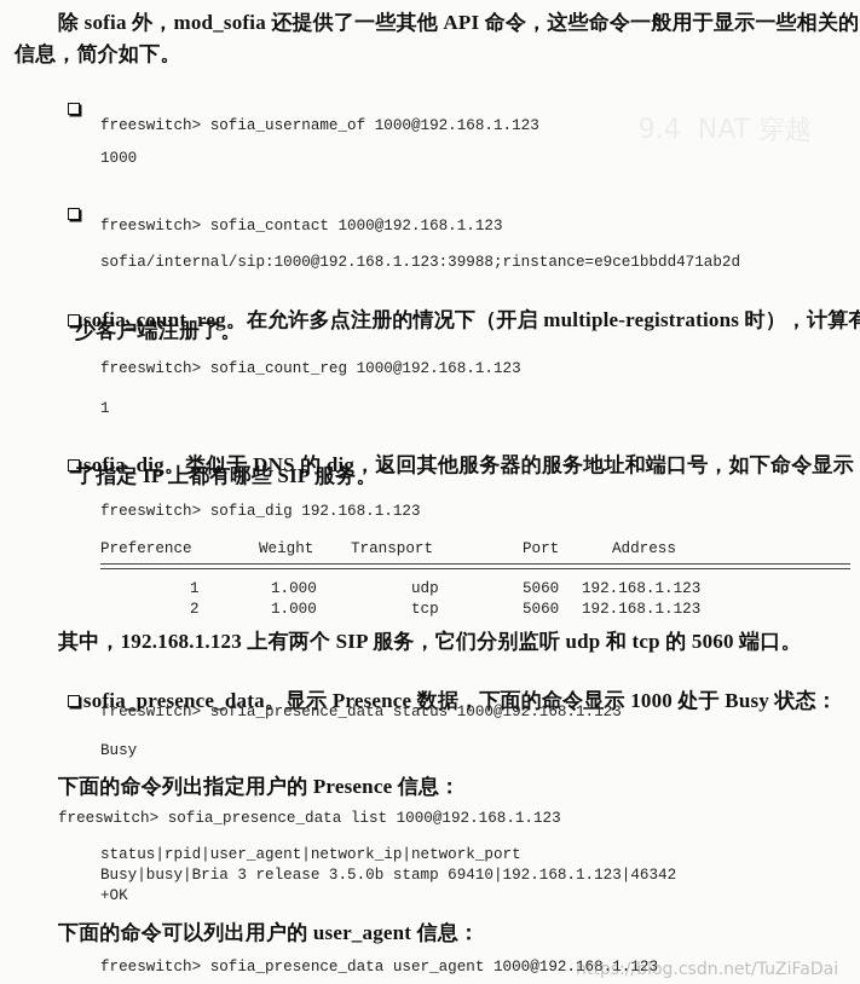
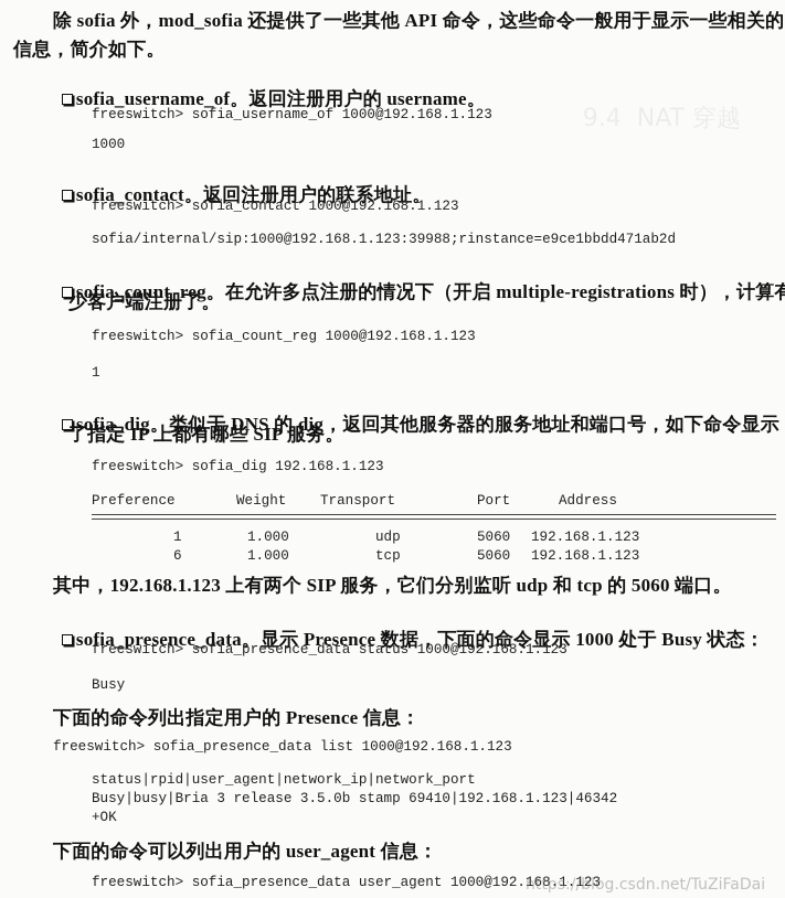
  除 sofia 外，mod_sofia 还提供了一些其他 API 命令，这些命令一般用于显示一些相关的
  信息，简介如下。
+ sofia_username_of。返回注册用户的 username。
  freeswitch> sofia_username_of 1000@192.168.1.123
  1000
+ sofia_contact。返回注册用户的联系地址。
  freeswitch> sofia_contact 1000@192.168.1.123
  sofia/internal/sip:1000@192.168.1.123:39988;rinstance=e9ce1bbdd471ab2d
  sofia_count_reg。在允许多点注册的情况下（开启 multiple-registrations 时），计算有
  少客户端注册了。
  freeswitch> sofia_count_reg 1000@192.168.1.123
  1
  sofia_dig。类似于 DNS 的 dig，返回其他服务器的服务地址和端口号，如下命令显示
  了指定 IP 上都有哪些 SIP 服务。
  freeswitch> sofia_dig 192.168.1.123
  Preference
  Weight
  Transport
  Port
  Address
  1
  1.000
  udp
  5060
  192.168.1.123
- 2
+ 6
  1.000
  tcp
  5060
  192.168.1.123
  其中，192.168.1.123 上有两个 SIP 服务，它们分别监听 udp 和 tcp 的 5060 端口。
  sofia_presence_data。显示 Presence 数据，下面的命令显示 1000 处于 Busy 状态：
  freeswitch> sofia_presence_data status 1000@192.168.1.123
  Busy
  下面的命令列出指定用户的 Presence 信息：
  freeswitch> sofia_presence_data list 1000@192.168.1.123
  status|rpid|user_agent|network_ip|network_port
  Busy|busy|Bria 3 release 3.5.0b stamp 69410|192.168.1.123|46342
  +OK
  下面的命令可以列出用户的 user_agent 信息：
  freeswitch> sofia_presence_data user_agent 1000@192.168.1.123
  https://blog.csdn.net/TuZiFaDai
